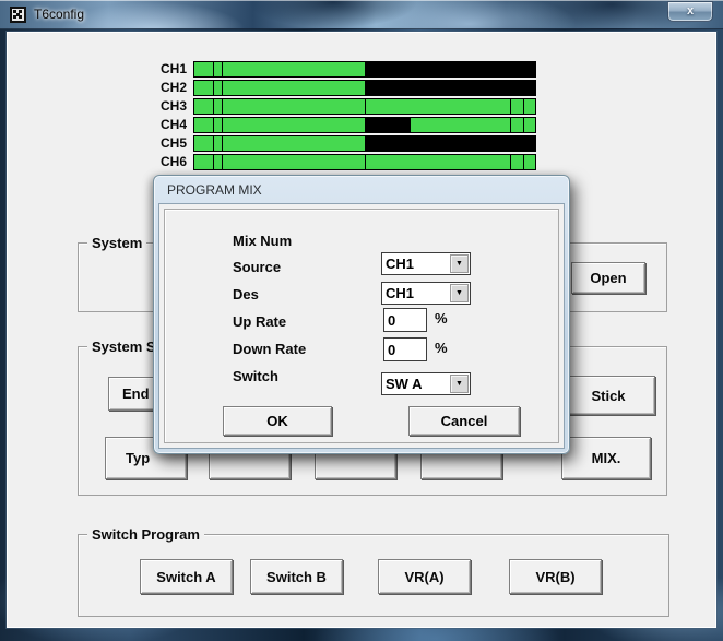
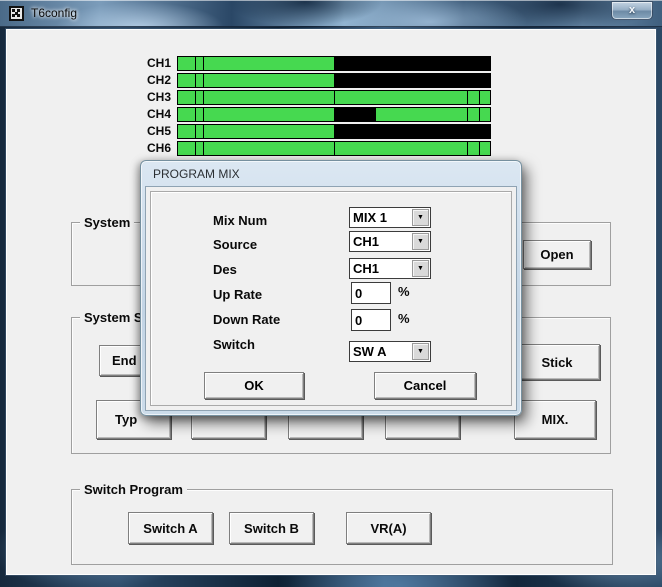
  T6config
  x
  CH1
  CH2
  CH3
  CH4
  CH5
  CH6
  System
  Open
  System S
  End
  Stick
  Typ
  MIX.
  Switch Program
  Switch A
  Switch B
  VR(A)
- VR(B)
  PROGRAM MIX
  Mix Num
  Source
  Des
  Up Rate
  Down Rate
  Switch
+ MIX 1
  CH1
  CH1
  0
  %
  0
  %
  SW A
  OK
  Cancel
